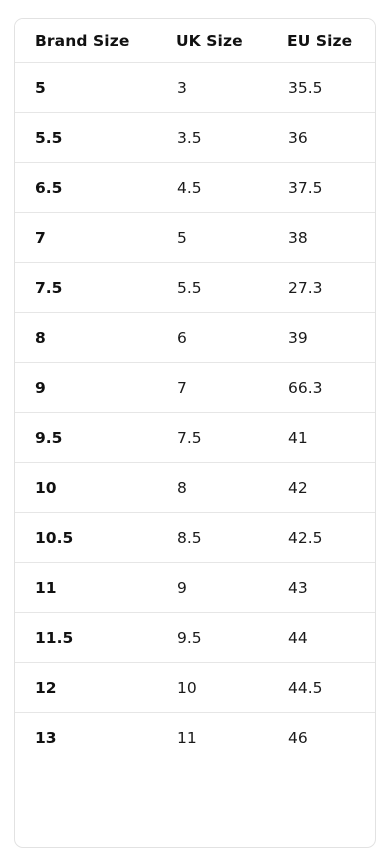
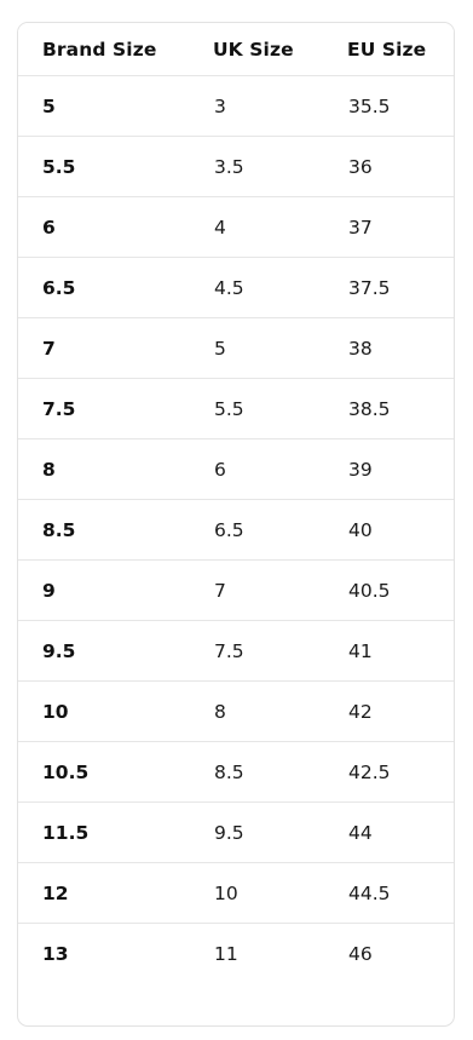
  Brand Size	UK Size	EU Size
  5	3	35.5
  5.5	3.5	36
+ 6	4	37
  6.5	4.5	37.5
  7	5	38
- 7.5	5.5	27.3
+ 7.5	5.5	38.5
  8	6	39
+ 8.5	6.5	40
- 9	7	66.3
+ 9	7	40.5
  9.5	7.5	41
  10	8	42
  10.5	8.5	42.5
- 11	9	43
  11.5	9.5	44
  12	10	44.5
  13	11	46
